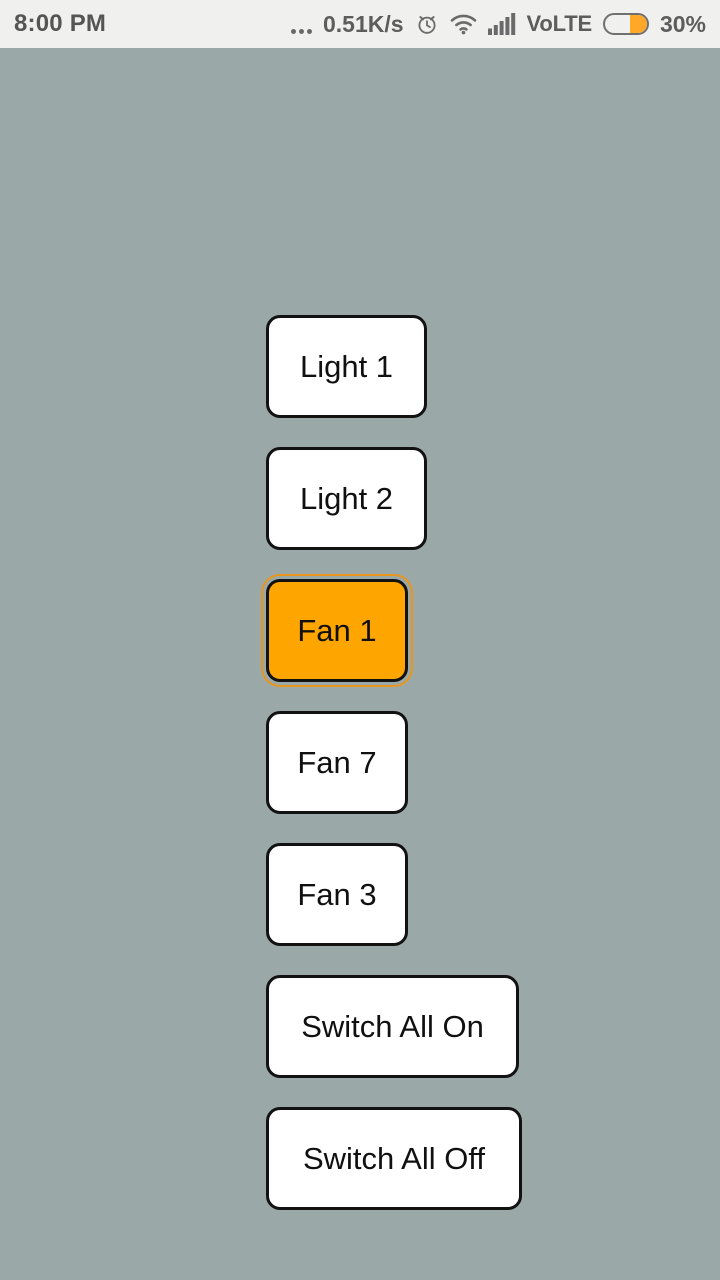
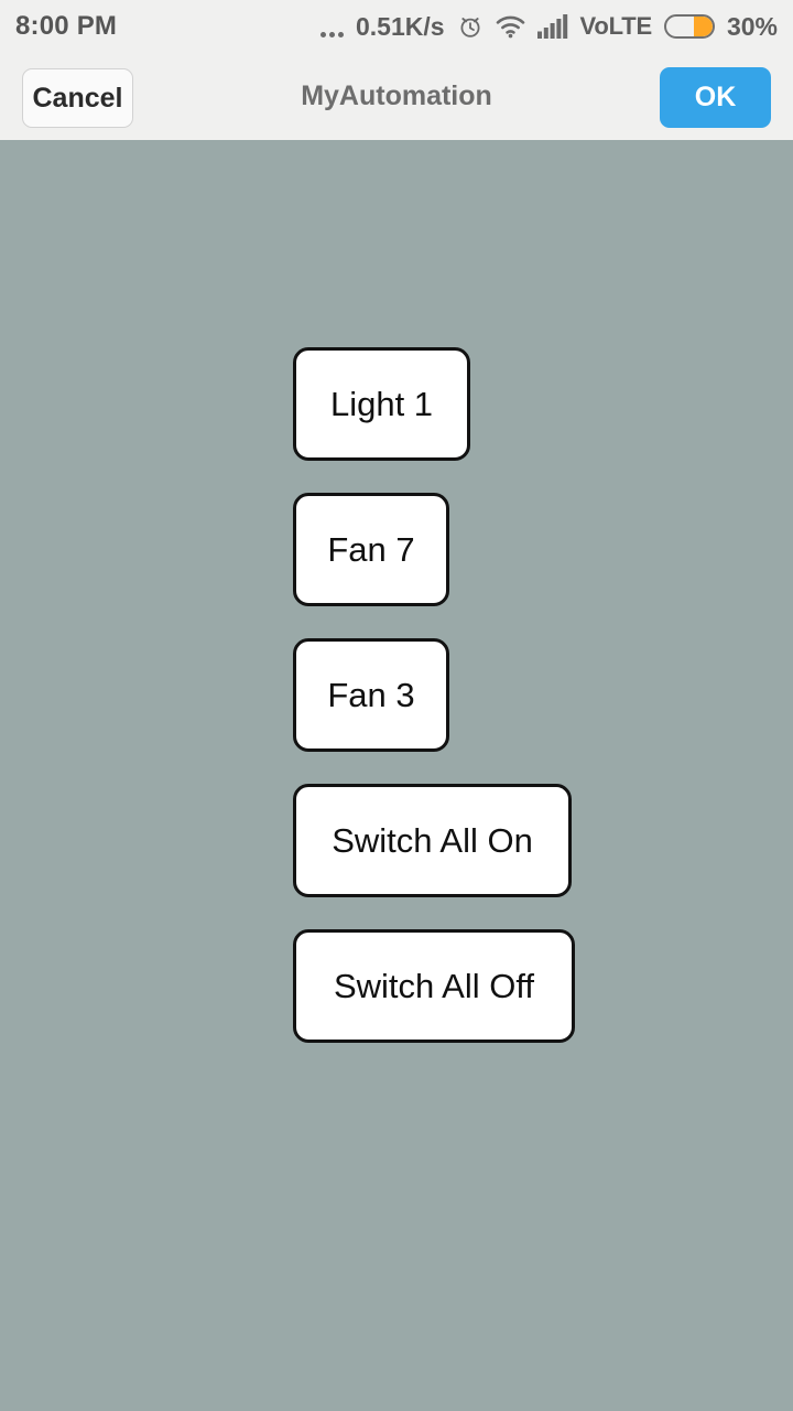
  8:00 PM
  0.51K/s
  VoLTE
  30%
+ Cancel
+ MyAutomation
+ OK
  Light 1
- Light 2
- Fan 1
  Fan 7
  Fan 3
  Switch All On
  Switch All Off
